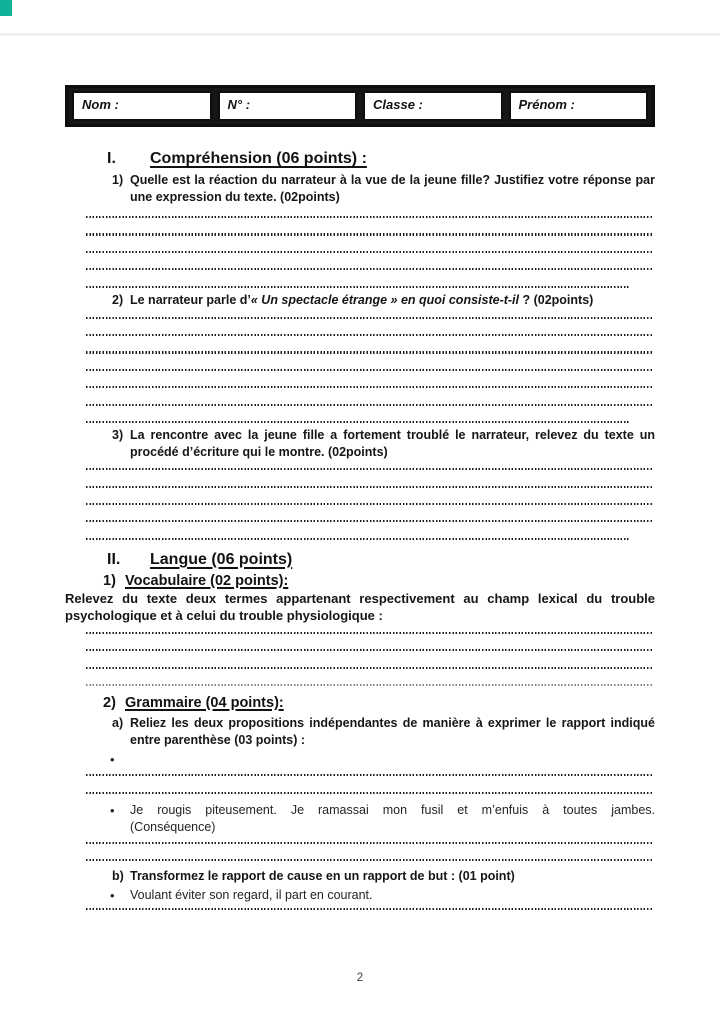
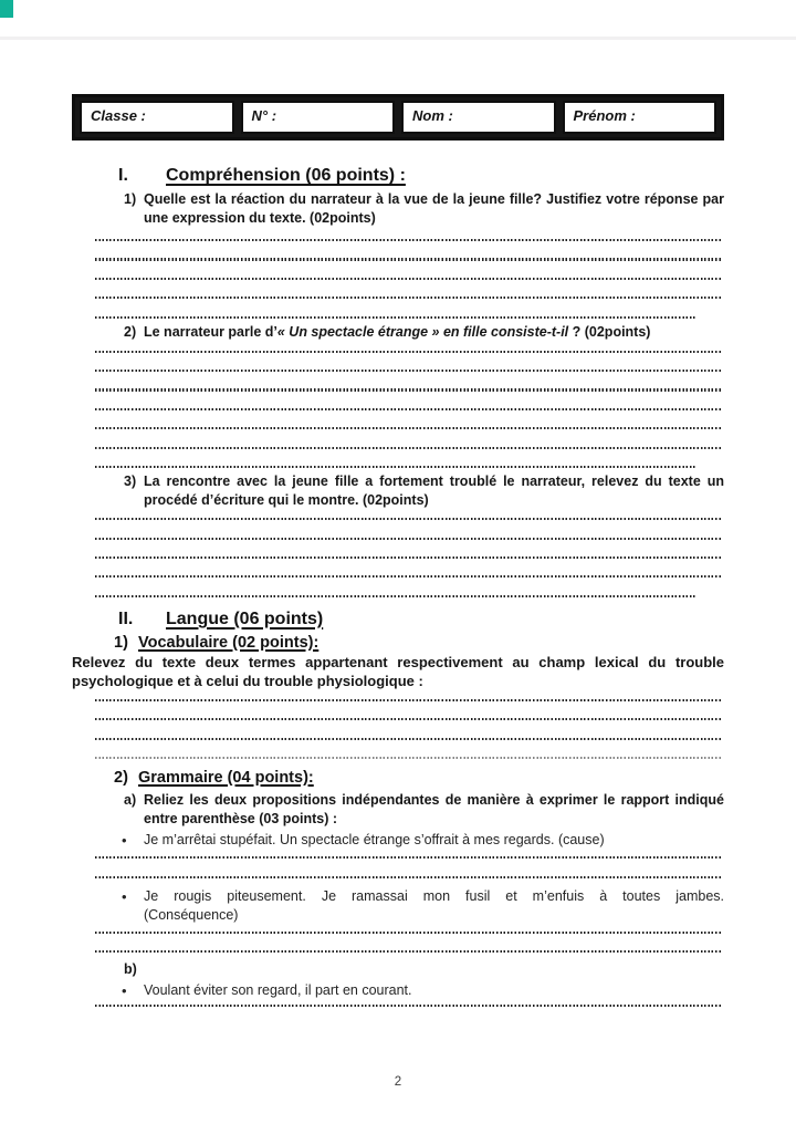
- Nom :
+ Classe :
  N° :
- Classe :
+ Nom :
  Prénom :
  I.
  Compréhension (06 points) :
  1)
  Quelle est la réaction du narrateur à la vue de la jeune fille? Justifiez votre réponse par une expression du texte. (02points)
  2)
- Le narrateur parle d’« Un spectacle étrange » en quoi consiste-t-il ? (02points)
+ Le narrateur parle d’« Un spectacle étrange » en fille consiste-t-il ? (02points)
  3)
  La rencontre avec la jeune fille a fortement troublé le narrateur, relevez du texte un procédé d’écriture qui le montre. (02points)
  II.
  Langue (06 points)
  1)
  Vocabulaire (02 points):
  Relevez du texte deux termes appartenant respectivement au champ lexical du trouble psychologique et à celui du trouble physiologique :
  2)
  Grammaire (04 points):
  a)
  Reliez les deux propositions indépendantes de manière à exprimer le rapport indiqué entre parenthèse (03 points) :
  •
+ Je m’arrêtai stupéfait. Un spectacle étrange s’offrait à mes regards. (cause)
  •
  Je rougis piteusement. Je ramassai mon fusil et m’enfuis à toutes jambes. (Conséquence)
  b)
- Transformez le rapport de cause en un rapport de but : (01 point)
  •
  Voulant éviter son regard, il part en courant.
  2
